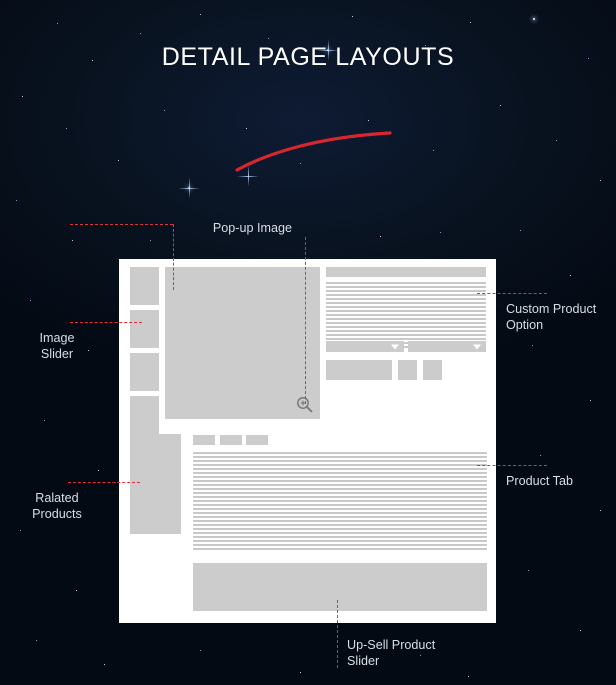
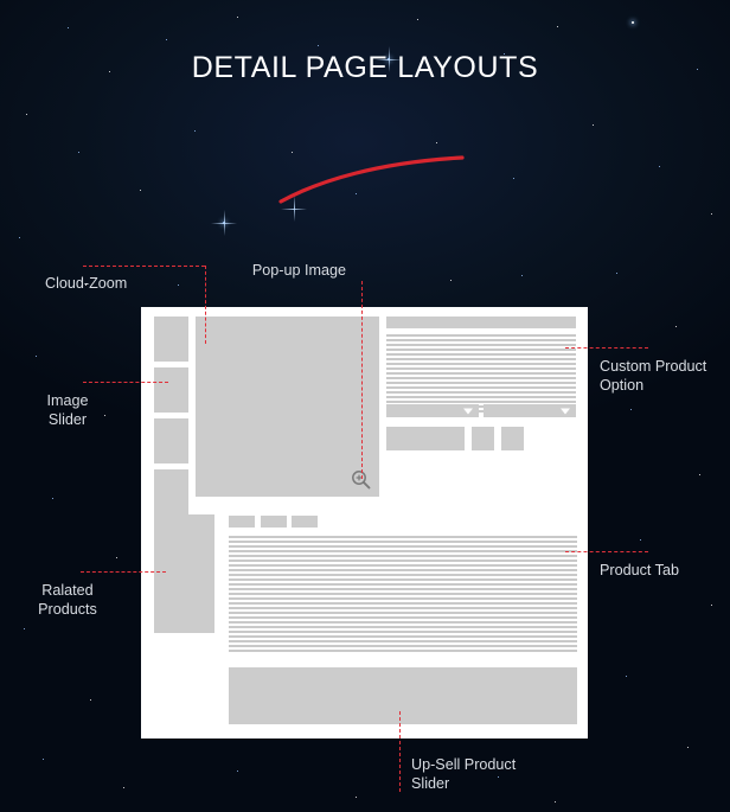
  DETAIL PAGE LAYOUTS
+ Cloud-Zoom
  Image
  Slider
  Ralated
  Products
  Pop-up Image
  Custom Product
  Option
  Product Tab
  Up-Sell Product
  Slider
